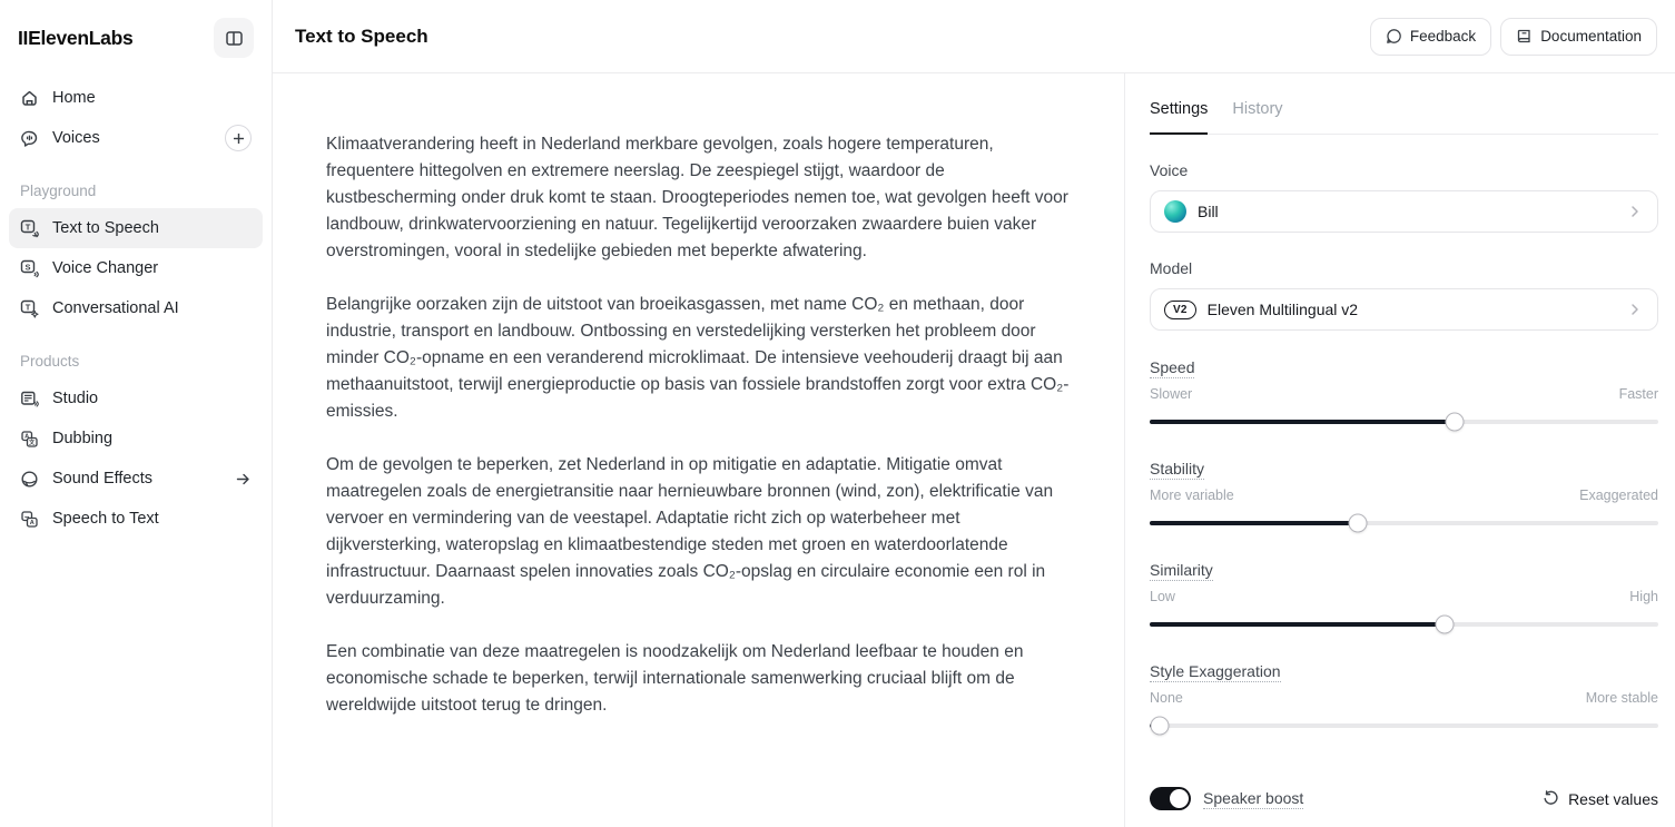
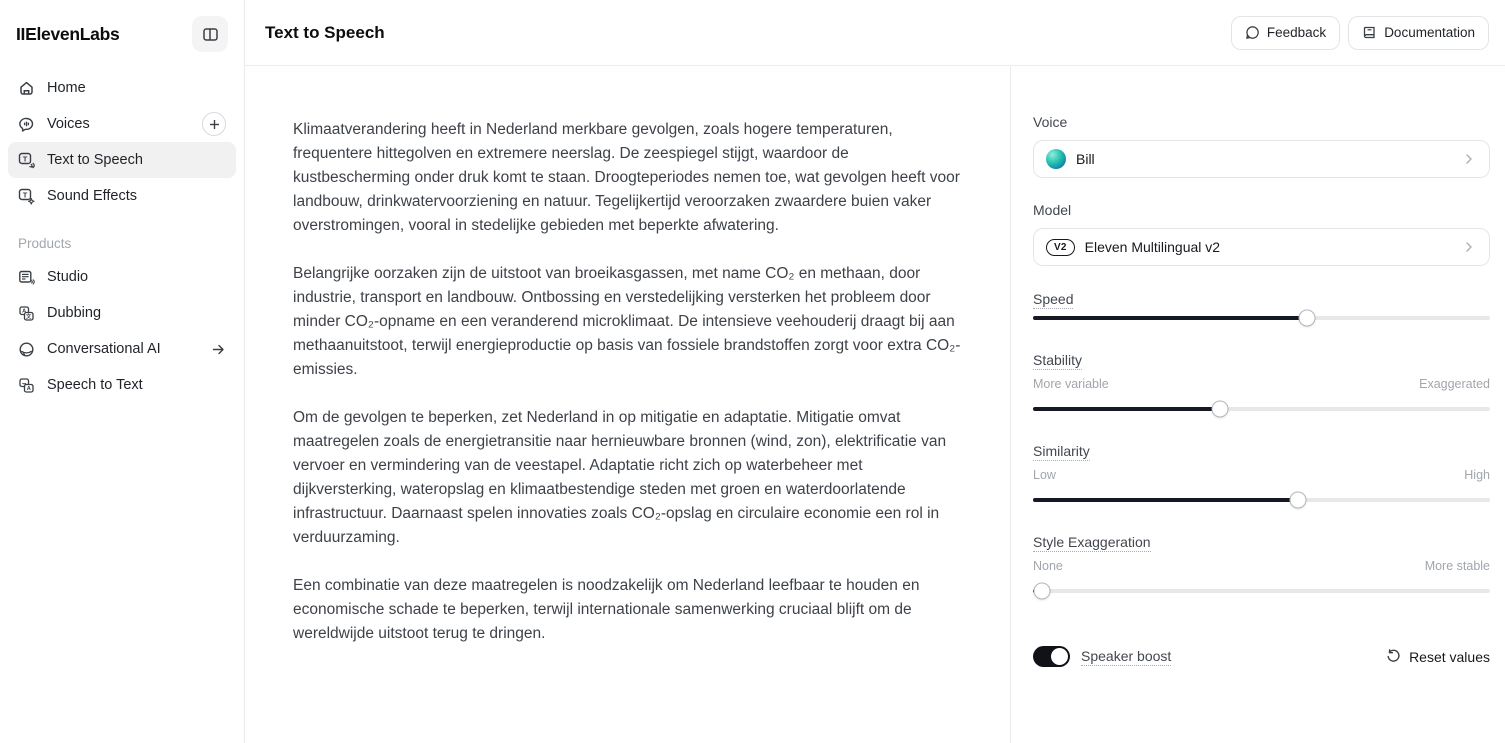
  IIElevenLabs
  Home
  Voices
- Playground
  T
  Text to Speech
- S
- Voice Changer
  T
- Conversational AI
+ Sound Effects
  Products
  Studio
  Dubbing
- Sound Effects
+ Conversational AI
  Speech to Text
  Text to Speech
  Feedback
  Documentation
  Klimaatverandering heeft in Nederland merkbare gevolgen, zoals hogere temperaturen, frequentere hittegolven en extremere neerslag. De zeespiegel stijgt, waardoor de kustbescherming onder druk komt te staan. Droogteperiodes nemen toe, wat gevolgen heeft voor landbouw, drinkwatervoorziening en natuur. Tegelijkertijd veroorzaken zwaardere buien vaker overstromingen, vooral in stedelijke gebieden met beperkte afwatering.
  Belangrijke oorzaken zijn de uitstoot van broeikasgassen, met name CO₂ en methaan, door industrie, transport en landbouw. Ontbossing en verstedelijking versterken het probleem door minder CO₂-opname en een veranderend microklimaat. De intensieve veehouderij draagt bij aan methaanuitstoot, terwijl energieproductie op basis van fossiele brandstoffen zorgt voor extra CO₂-emissies.
  Om de gevolgen te beperken, zet Nederland in op mitigatie en adaptatie. Mitigatie omvat maatregelen zoals de energietransitie naar hernieuwbare bronnen (wind, zon), elektrificatie van vervoer en vermindering van de veestapel. Adaptatie richt zich op waterbeheer met dijkversterking, wateropslag en klimaatbestendige steden met groen en waterdoorlatende infrastructuur. Daarnaast spelen innovaties zoals CO₂-opslag en circulaire economie een rol in verduurzaming.
  Een combinatie van deze maatregelen is noodzakelijk om Nederland leefbaar te houden en economische schade te beperken, terwijl internationale samenwerking cruciaal blijft om de wereldwijde uitstoot terug te dringen.
- Settings
- History
  Voice
  Bill
  Model
  V2
  Eleven Multilingual v2
  Speed
- Slower
- Faster
  Stability
  More variable
  Exaggerated
  Similarity
  Low
  High
  Style Exaggeration
  None
  More stable
  Speaker boost
  Reset values
